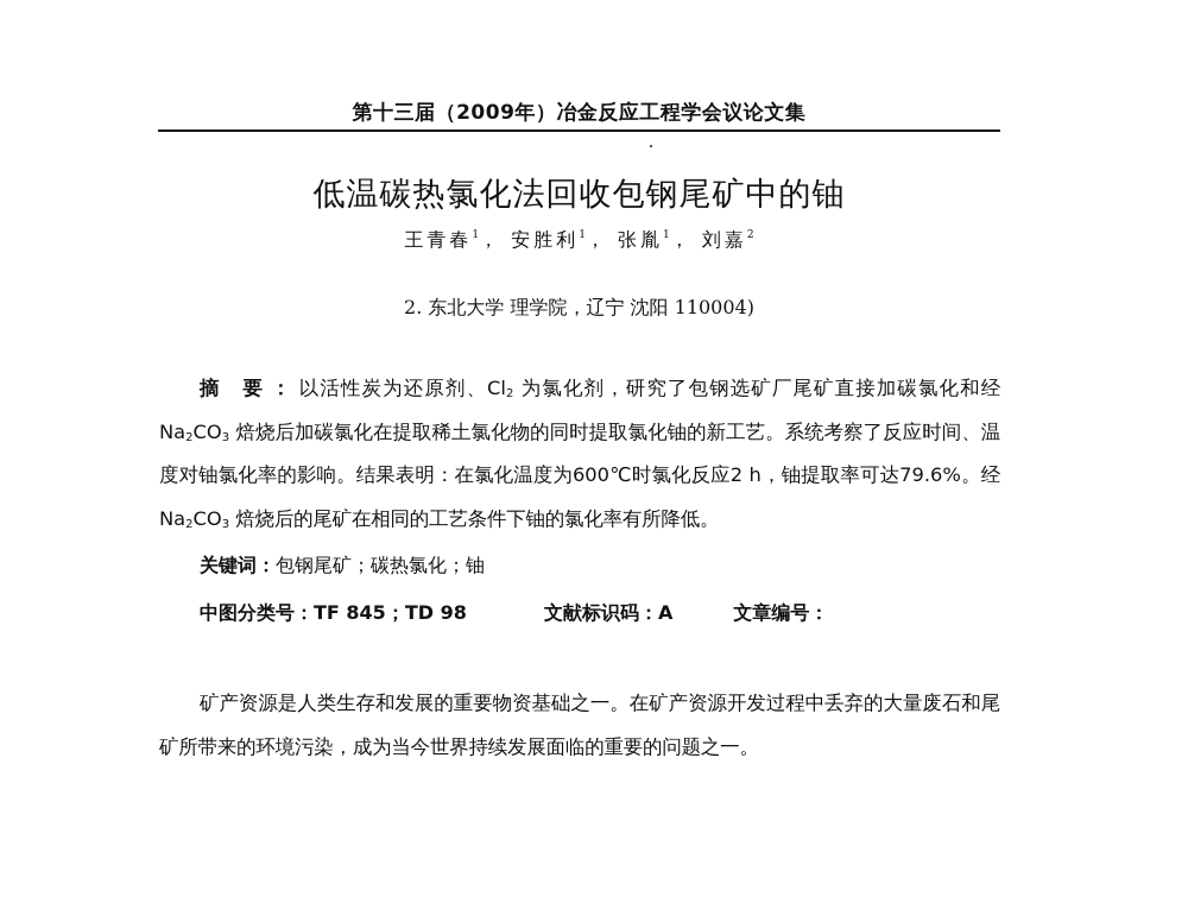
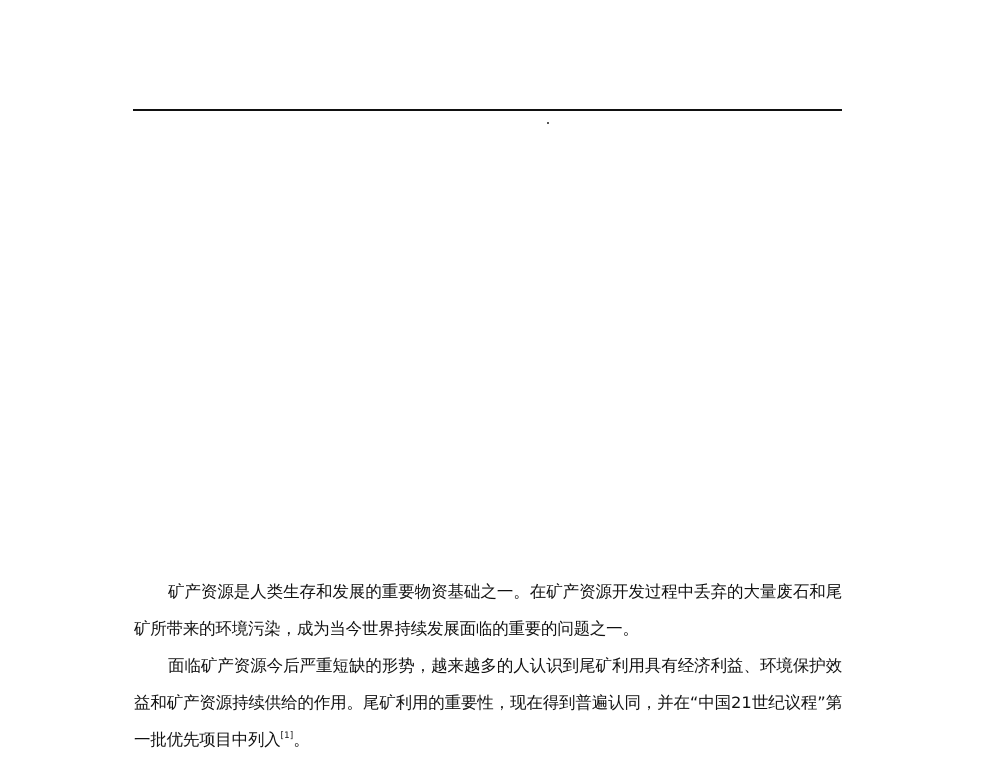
- 第十三届（2009年）冶金反应工程学会议论文集
- 低温碳热氯化法回收包钢尾矿中的铀
- 王青春1， 安胜利1， 张胤1， 刘嘉2
- 2. 东北大学 理学院，辽宁 沈阳 110004)
- 摘 要：以活性炭为还原剂、Cl2 为氯化剂，研究了包钢选矿厂尾矿直接加碳氯化和经Na2CO3 焙烧后加碳氯化在提取稀土氯化物的同时提取氯化铀的新工艺。系统考察了反应时间、温度对铀氯化率的影响。结果表明：在氯化温度为600℃时氯化反应2 h，铀提取率可达79.6%。经Na2CO3 焙烧后的尾矿在相同的工艺条件下铀的氯化率有所降低。
- 关键词：包钢尾矿；碳热氯化；铀
- 中图分类号：TF 845；TD 98 文献标识码：A 文章编号：
  矿产资源是人类生存和发展的重要物资基础之一。在矿产资源开发过程中丢弃的大量废石和尾矿所带来的环境污染，成为当今世界持续发展面临的重要的问题之一。
+ 面临矿产资源今后严重短缺的形势，越来越多的人认识到尾矿利用具有经济利益、环境保护效益和矿产资源持续供给的作用。尾矿利用的重要性，现在得到普遍认同，并在“中国21世纪议程”第一批优先项目中列入[1]。
